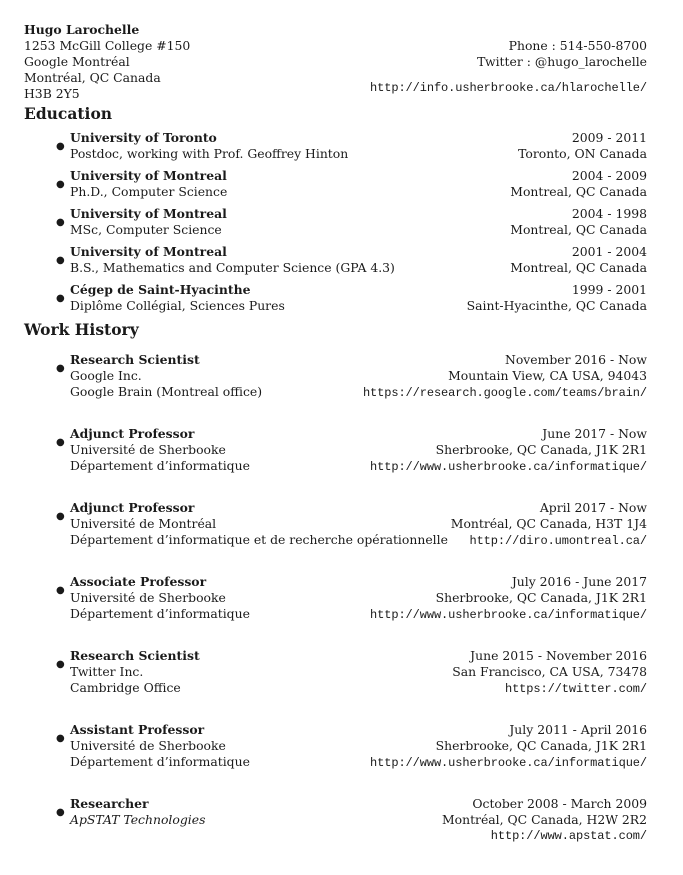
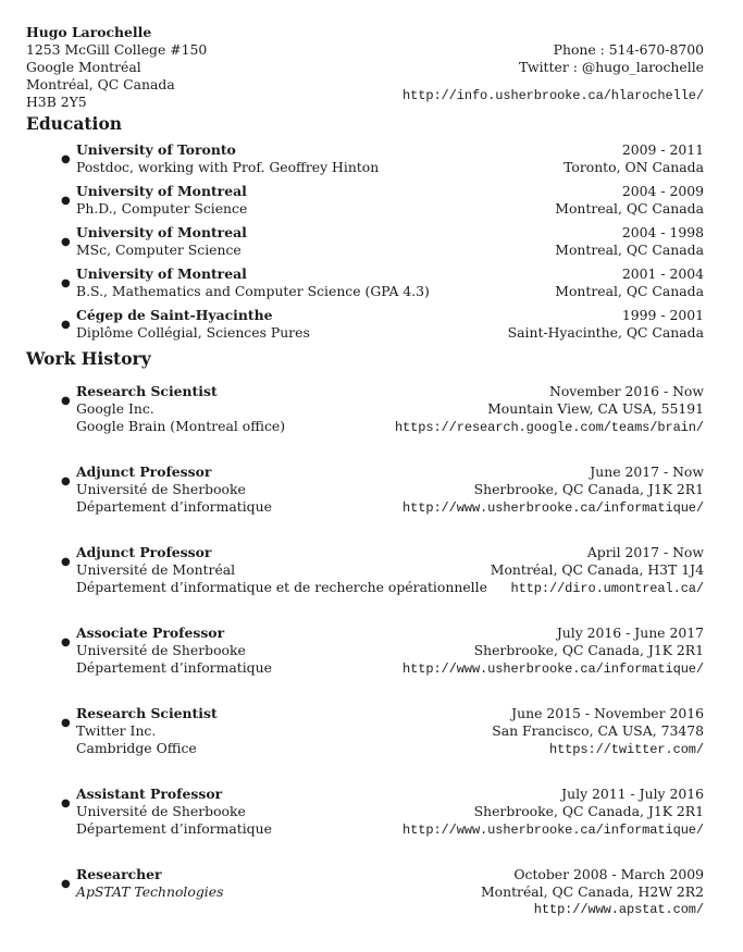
  Hugo Larochelle
  1253 McGill College #150
  Google Montréal
  Montréal, QC Canada
  H3B 2Y5
- Phone : 514-550-8700
+ Phone : 514-670-8700
  Twitter : @hugo_larochelle
  http://info.usherbrooke.ca/hlarochelle/
  Education
  ●
  University of Toronto
  2009 - 2011
  Postdoc, working with Prof. Geoffrey Hinton
  Toronto, ON Canada
  ●
  University of Montreal
  2004 - 2009
  Ph.D., Computer Science
  Montreal, QC Canada
  ●
  University of Montreal
  2004 - 1998
  MSc, Computer Science
  Montreal, QC Canada
  ●
  University of Montreal
  2001 - 2004
  B.S., Mathematics and Computer Science (GPA 4.3)
  Montreal, QC Canada
  ●
  Cégep de Saint-Hyacinthe
  1999 - 2001
  Diplôme Collégial, Sciences Pures
  Saint-Hyacinthe, QC Canada
  Work History
  ●
  Research Scientist
  November 2016 - Now
  Google Inc.
- Mountain View, CA USA, 94043
+ Mountain View, CA USA, 55191
  Google Brain (Montreal office)
  https://research.google.com/teams/brain/
  ●
  Adjunct Professor
  June 2017 - Now
  Université de Sherbooke
  Sherbrooke, QC Canada, J1K 2R1
  Département d’informatique
  http://www.usherbrooke.ca/informatique/
  ●
  Adjunct Professor
  April 2017 - Now
  Université de Montréal
  Montréal, QC Canada, H3T 1J4
  Département d’informatique et de recherche opérationnelle
  http://diro.umontreal.ca/
  ●
  Associate Professor
  July 2016 - June 2017
  Université de Sherbooke
  Sherbrooke, QC Canada, J1K 2R1
  Département d’informatique
  http://www.usherbrooke.ca/informatique/
  ●
  Research Scientist
  June 2015 - November 2016
  Twitter Inc.
  San Francisco, CA USA, 73478
  Cambridge Office
  https://twitter.com/
  ●
  Assistant Professor
- July 2011 - April 2016
+ July 2011 - July 2016
  Université de Sherbooke
  Sherbrooke, QC Canada, J1K 2R1
  Département d’informatique
  http://www.usherbrooke.ca/informatique/
  ●
  Researcher
  October 2008 - March 2009
  ApSTAT Technologies
  Montréal, QC Canada, H2W 2R2
  http://www.apstat.com/
